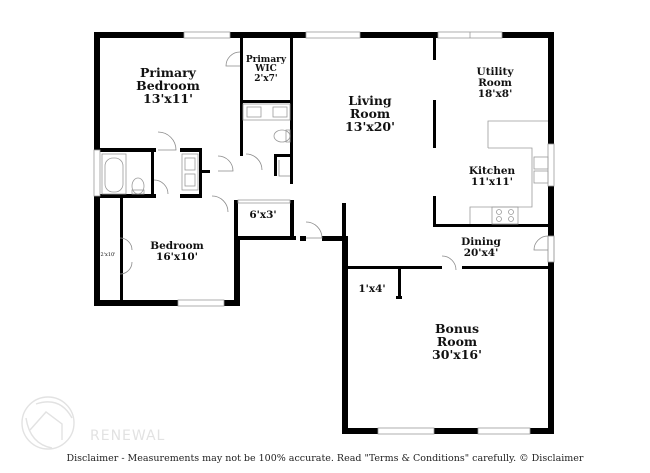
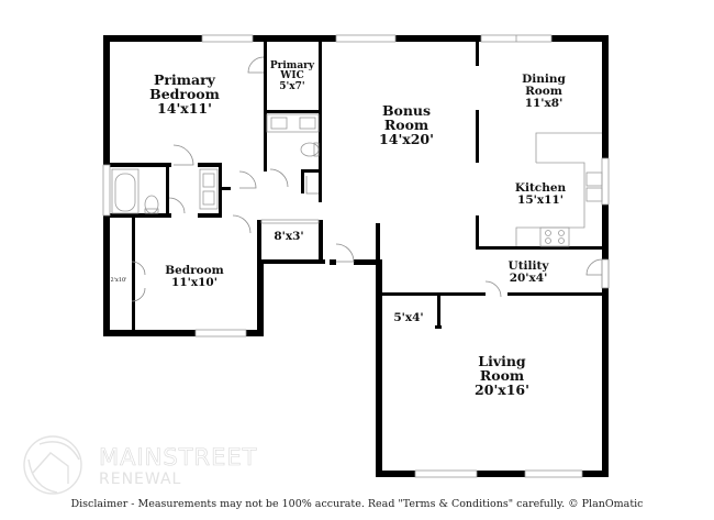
  Primary
  Bedroom
- 13'x11'
+ 14'x11'
  Primary
  WIC
- 2'x7'
+ 5'x7'
- Living
+ Bonus
  Room
- 13'x20'
+ 14'x20'
- Utility
+ Dining
  Room
- 18'x8'
+ 11'x8'
  Kitchen
- 11'x11'
+ 15'x11'
- 6'x3'
+ 8'x3'
  Bedroom
- 16'x10'
+ 11'x10'
- Dining
+ Utility
  20'x4'
- 1'x4'
+ 5'x4'
- Bonus
+ Living
  Room
- 30'x16'
+ 20'x16'
+ MAINSTREET
  RENEWAL
- Disclaimer - Measurements may not be 100% accurate. Read "Terms & Conditions" carefully. © Disclaimer
+ Disclaimer - Measurements may not be 100% accurate. Read "Terms & Conditions" carefully. © PlanOmatic
